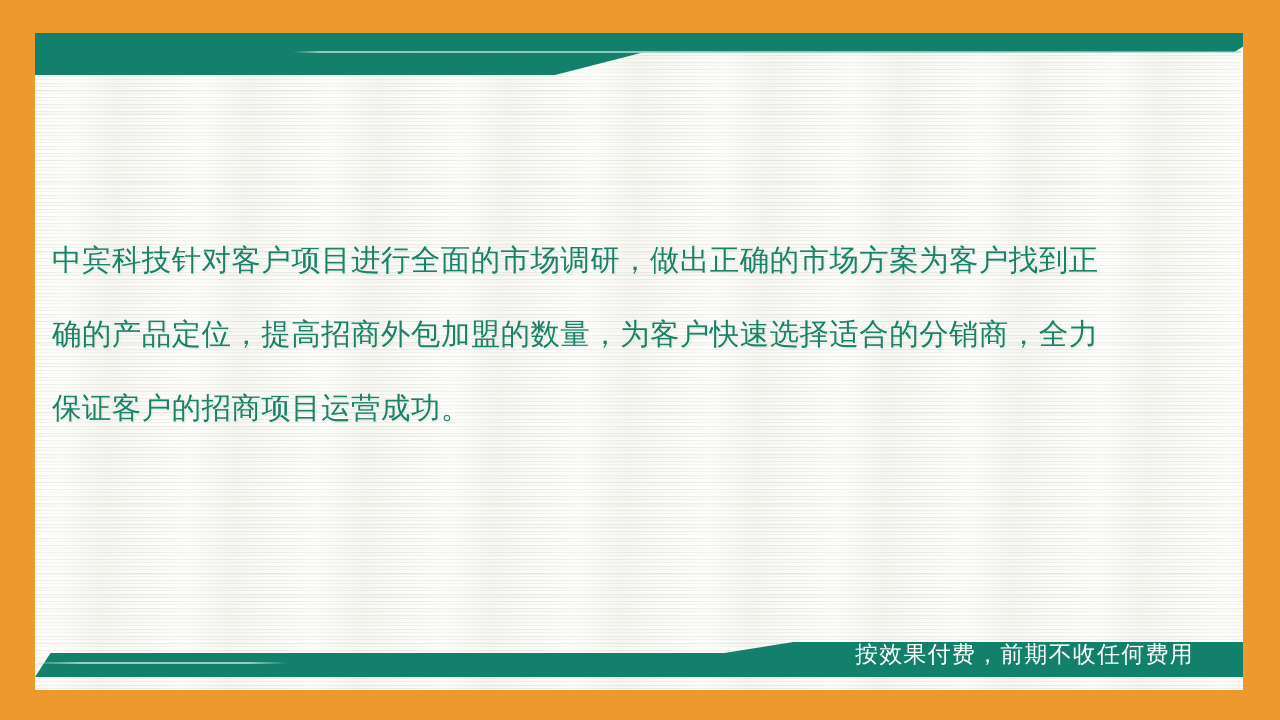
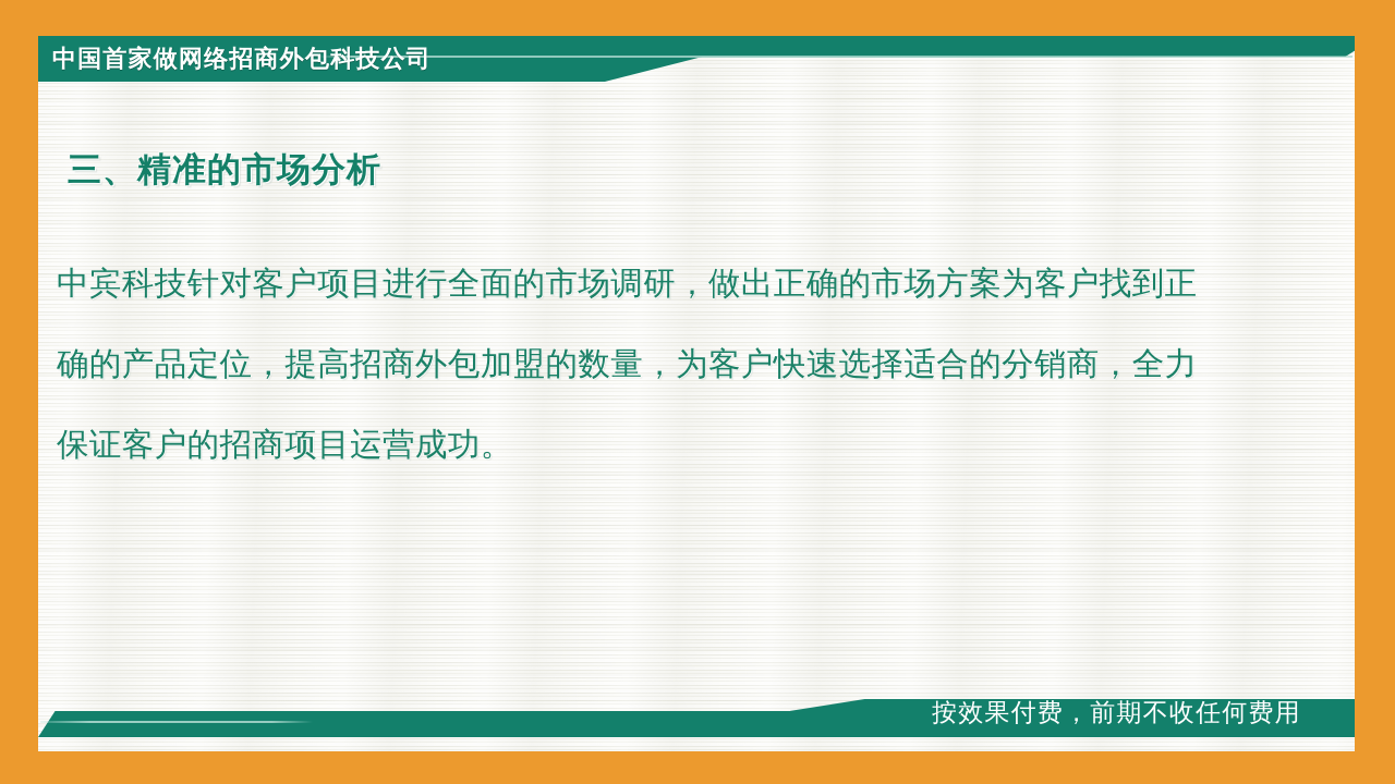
+ 中国首家做网络招商外包科技公司
+ 三、精准的市场分析
  中宾科技针对客户项目进行全面的市场调研，做出正确的市场方案为客户找到正
  确的产品定位，提高招商外包加盟的数量，为客户快速选择适合的分销商，全力
  保证客户的招商项目运营成功。
  按效果付费，前期不收任何费用
